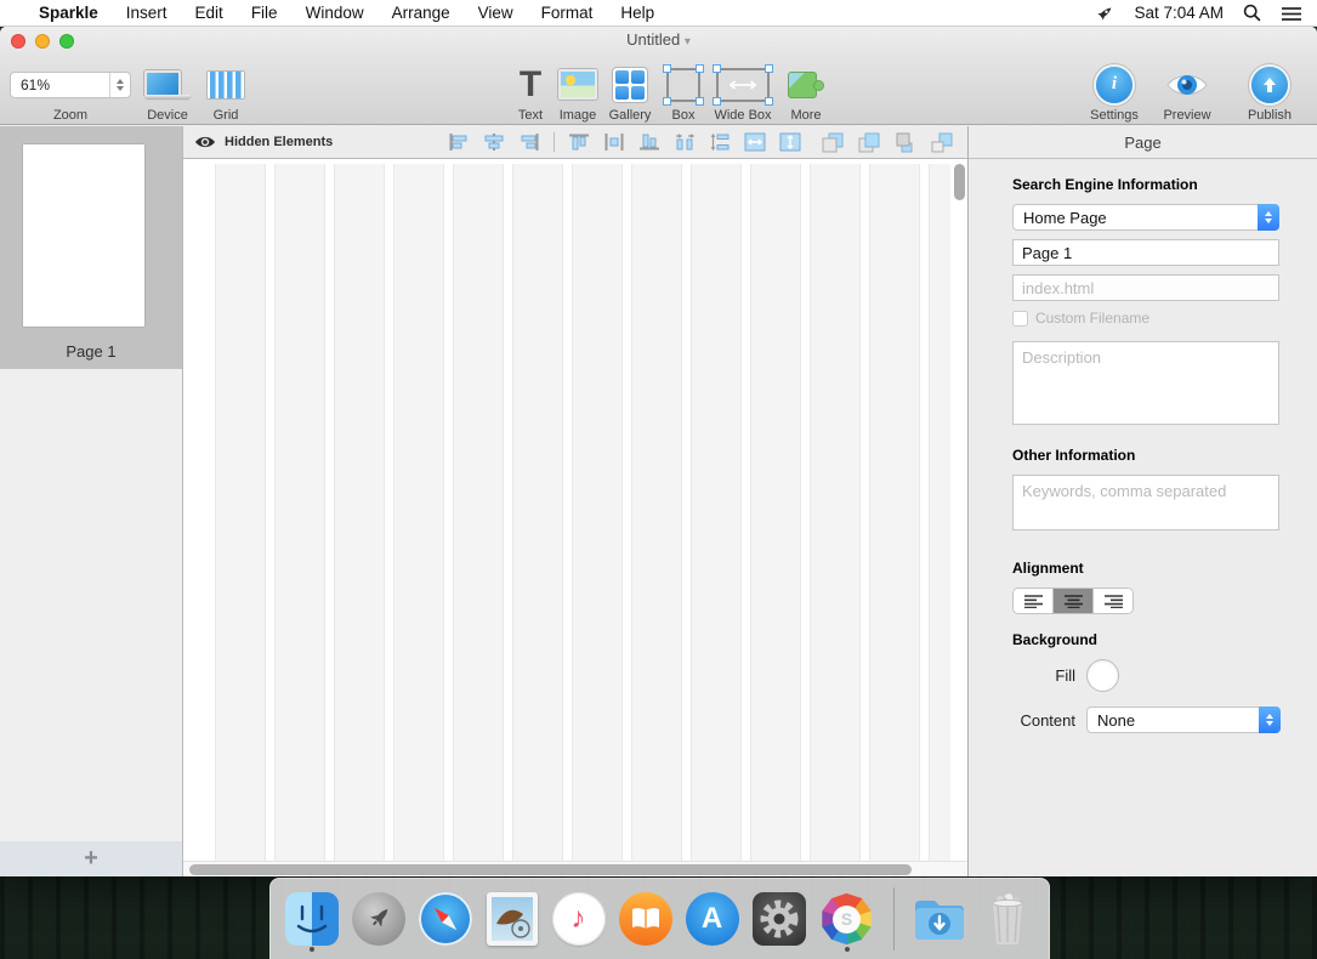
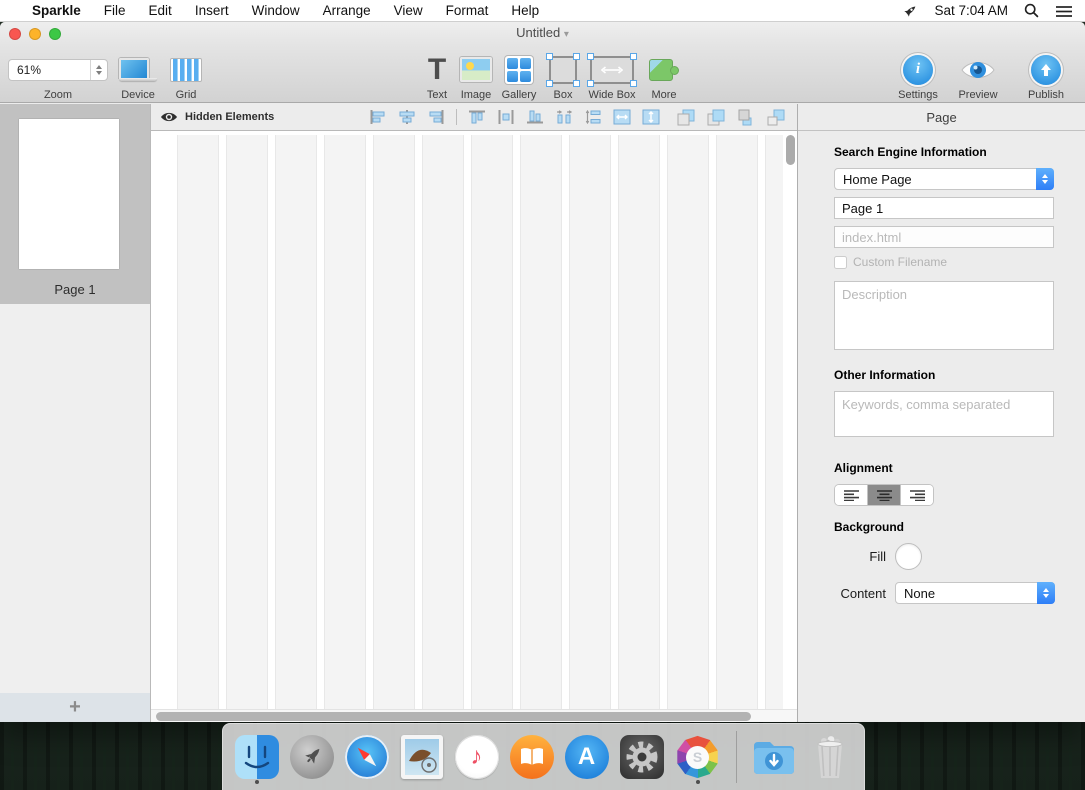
  Sparkle
- Insert
+ File
  Edit
- File
+ Insert
  Window
  Arrange
  View
  Format
  Help
  Sat 7:04 AM
  Untitled ▾
  61%
  Zoom
  Device
  Grid
  T
  Text
  Image
  Gallery
  Box
  Wide Box
  More
  i
  Settings
  Preview
  Publish
  Page 1
  +
  Hidden Elements
  Page
  Search Engine Information
  Home Page
  Page 1
  index.html
  Custom Filename
  Description
  Other Information
  Keywords, comma separated
  Alignment
  Background
  Fill
  Content
  None
  ♪
  A
  S
